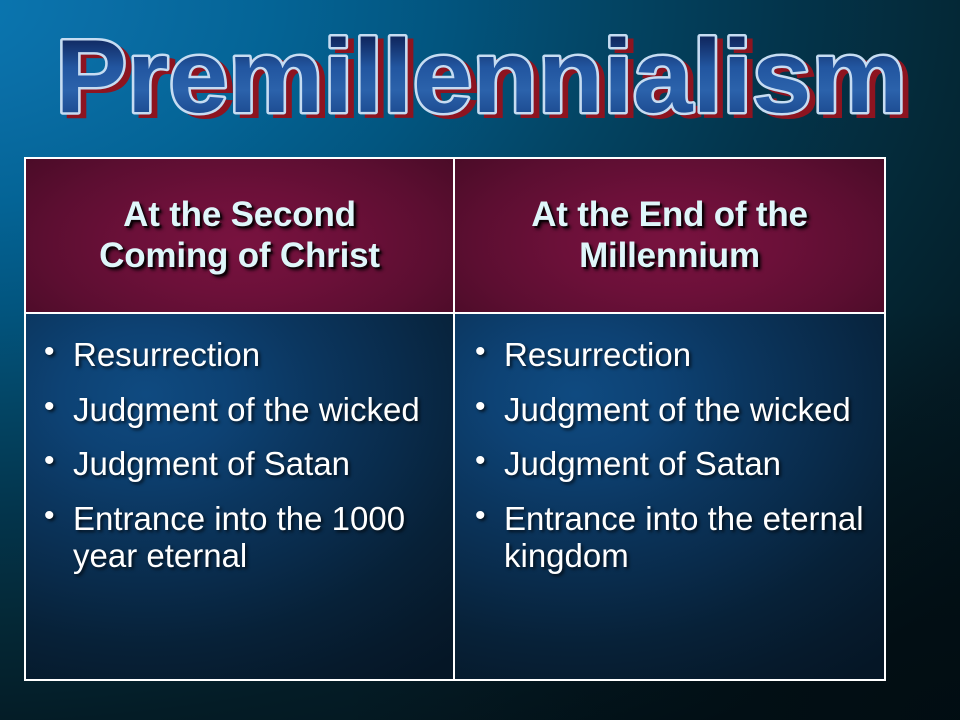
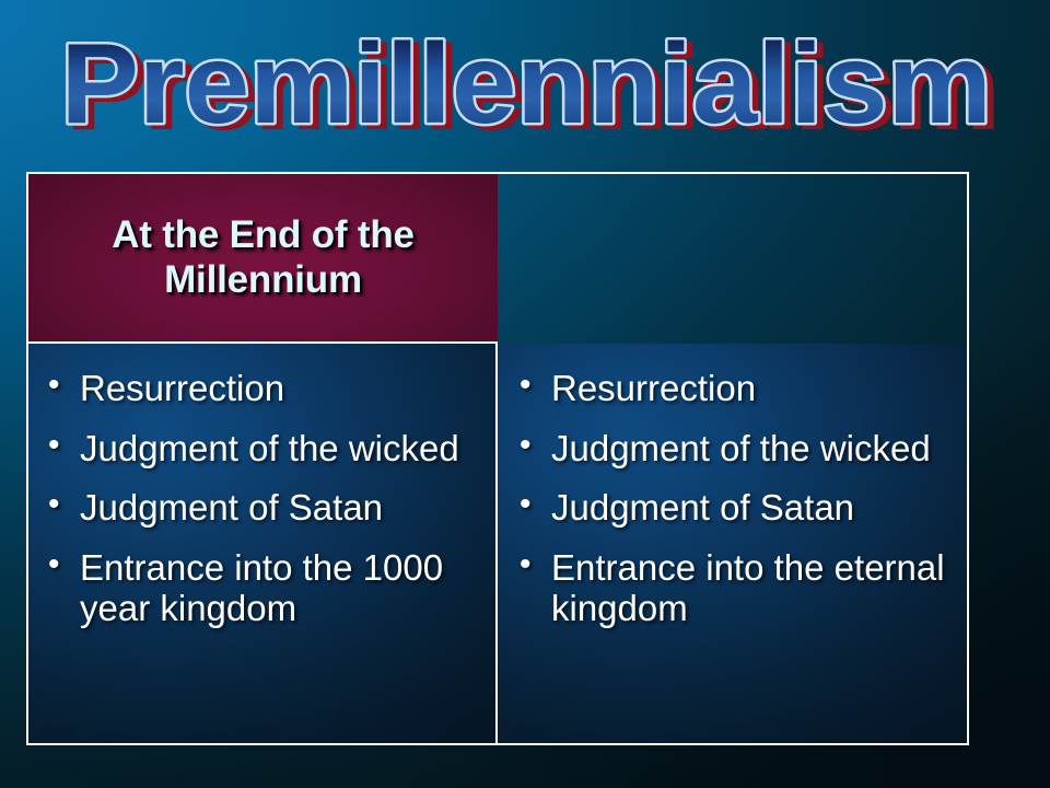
  Premillennialism
- At the Second
- Coming of Christ
  At the End of the
  Millennium
  Resurrection
  Judgment of the wicked
  Judgment of Satan
- Entrance into the 1000 year eternal
+ Entrance into the 1000 year kingdom
  Resurrection
  Judgment of the wicked
  Judgment of Satan
  Entrance into the eternal kingdom
